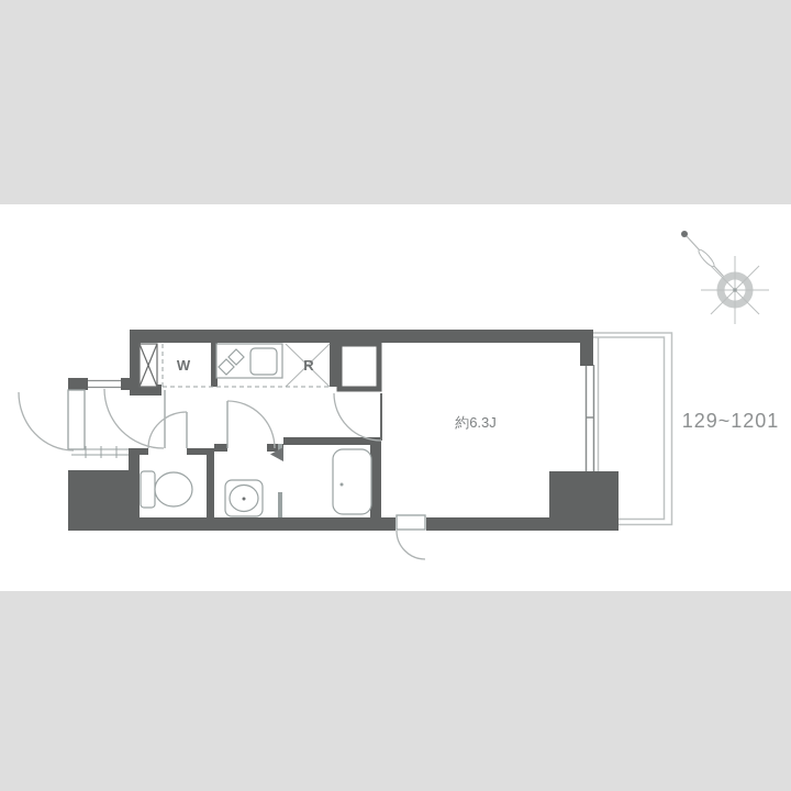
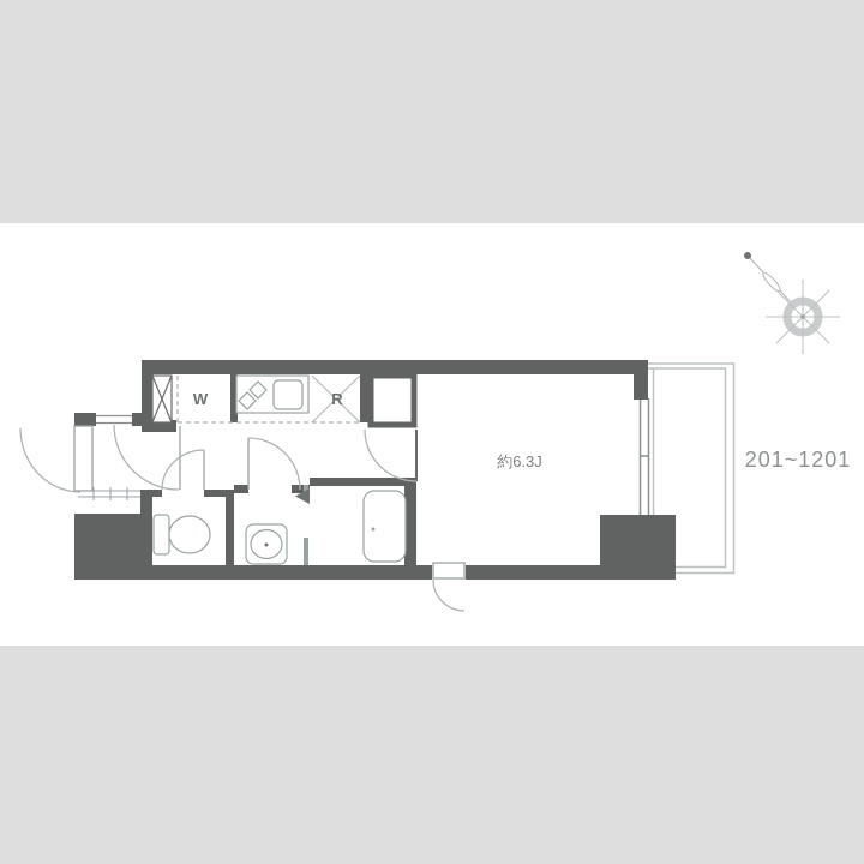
  W
  R
  約6.3J
- 129~1201
+ 201~1201
